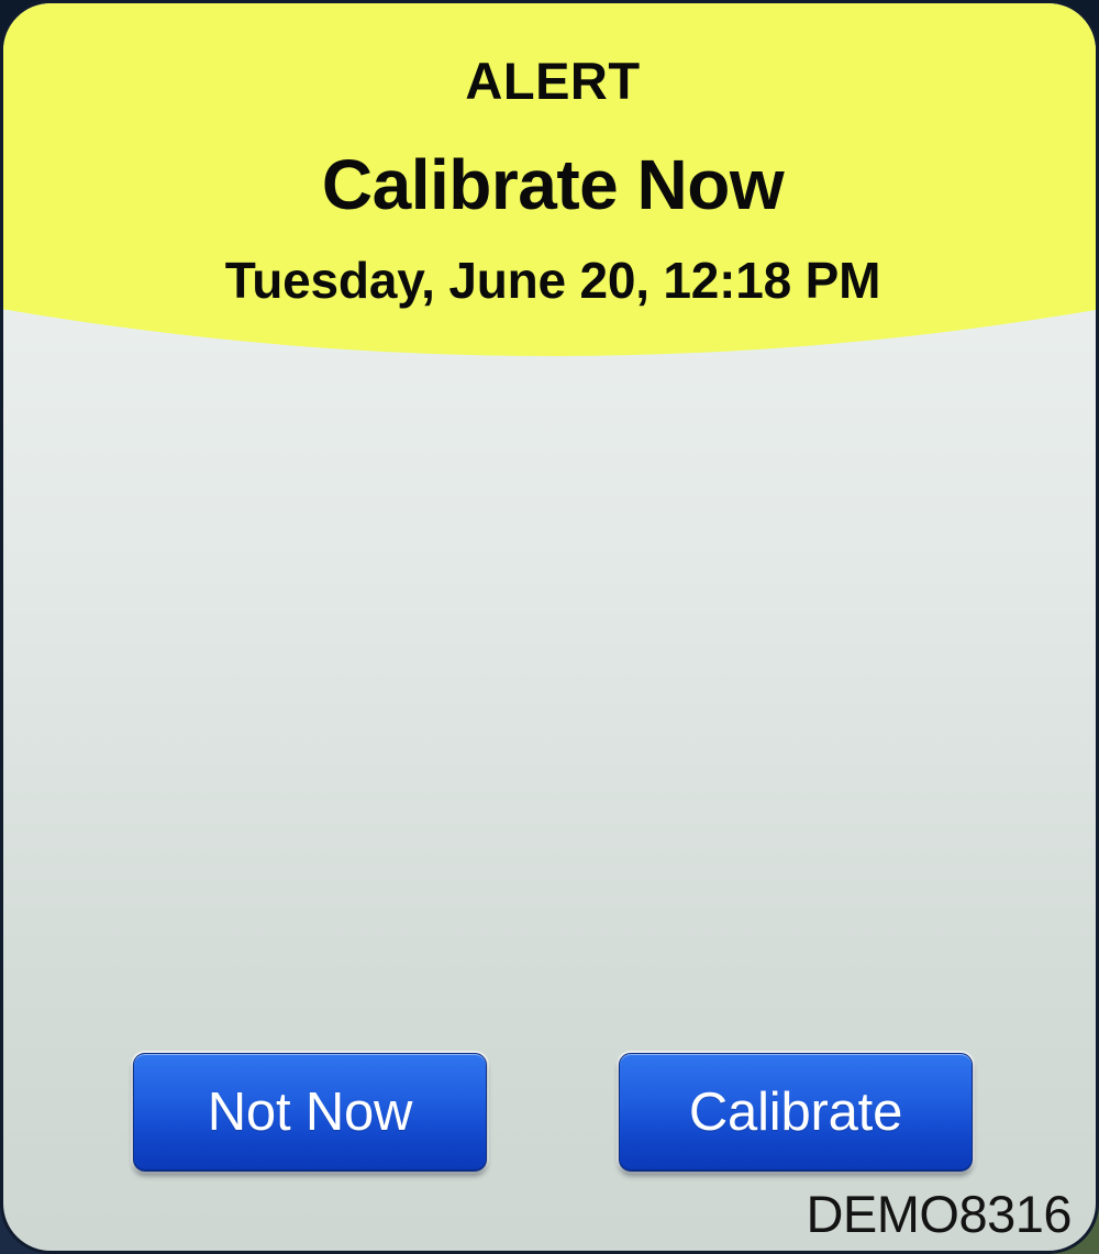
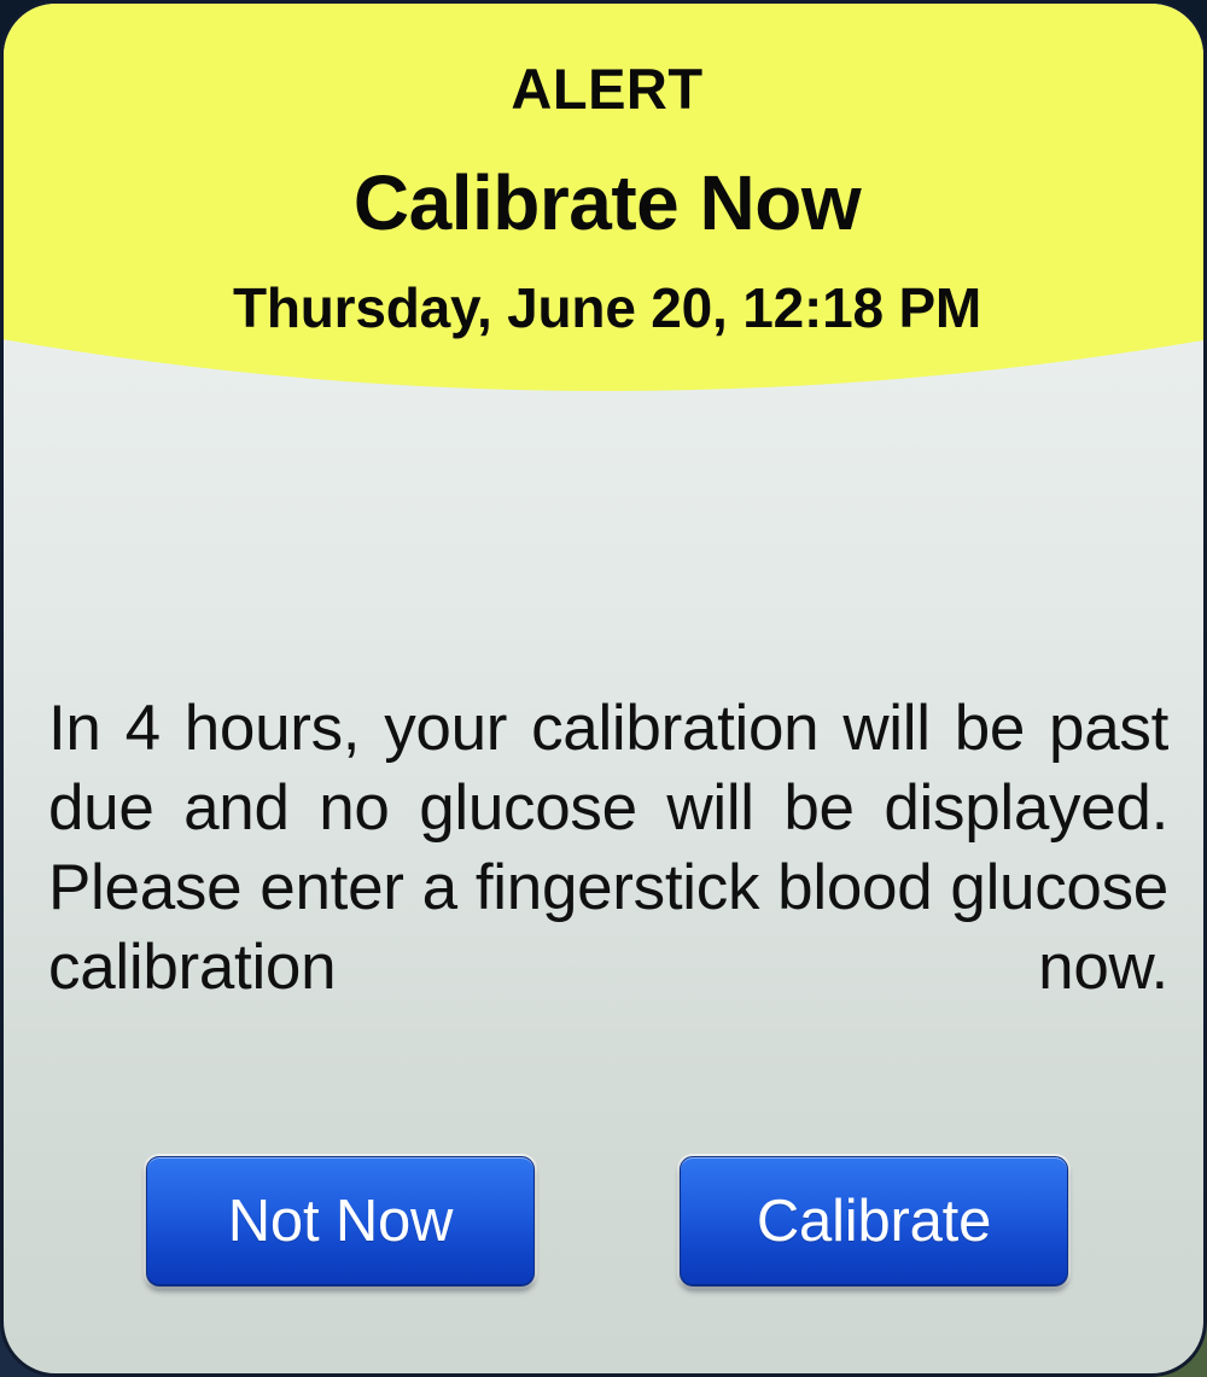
  ALERT
  Calibrate Now
- Tuesday, June 20, 12:18 PM
+ Thursday, June 20, 12:18 PM
+ In 4 hours, your calibration will be past due and no glucose will be displayed. Please enter a fingerstick blood glucose calibration now.
  Not Now
  Calibrate
- DEMO8316
